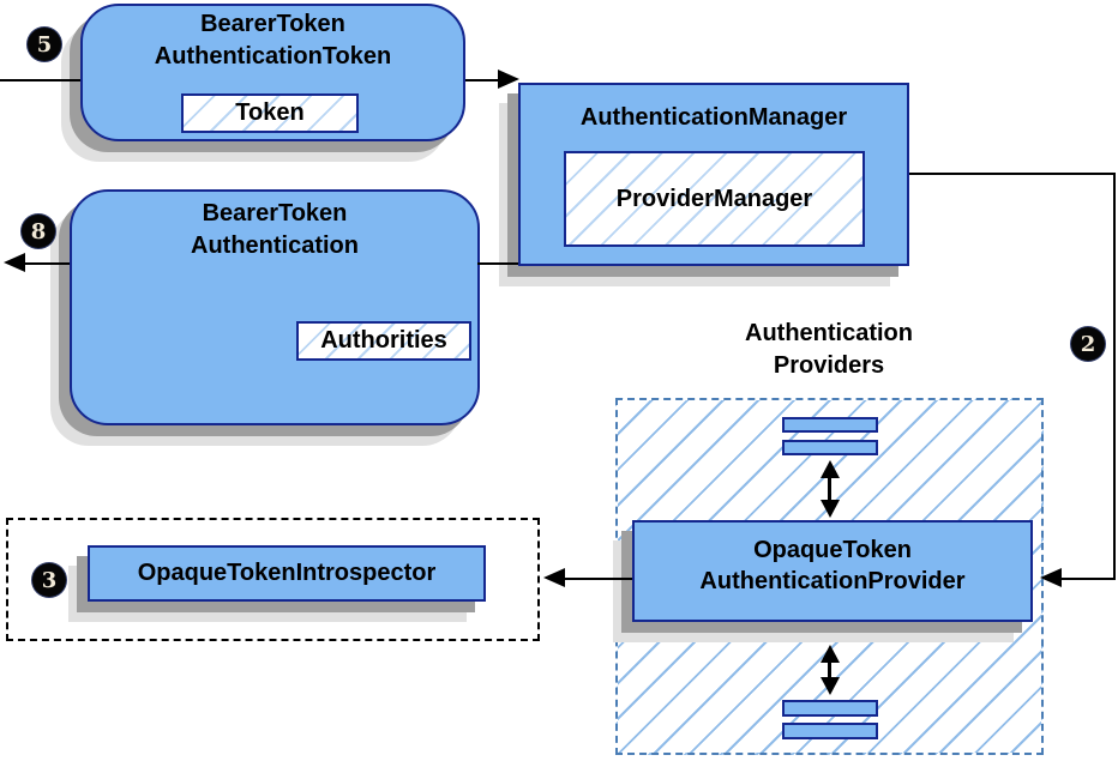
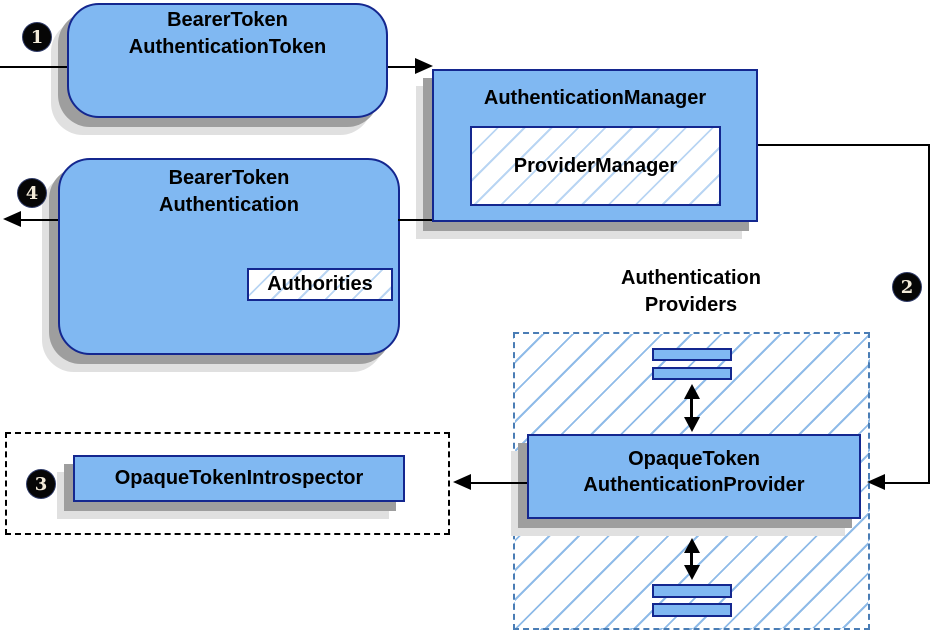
- 5
+ 1
  2
  3
- 8
+ 4
  BearerToken
  AuthenticationToken
- Token
  AuthenticationManager
  ProviderManager
  BearerToken
  Authentication
  Authorities
  OpaqueTokenIntrospector
  Authentication
  Providers
  OpaqueToken
  AuthenticationProvider
